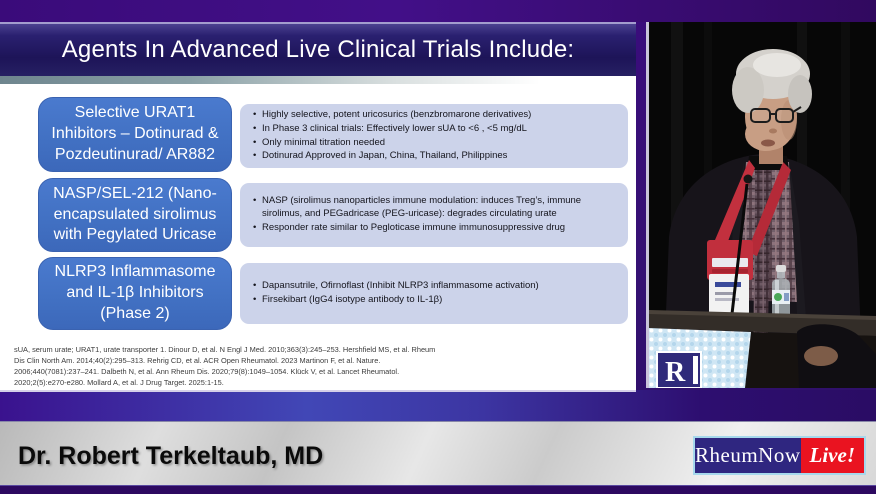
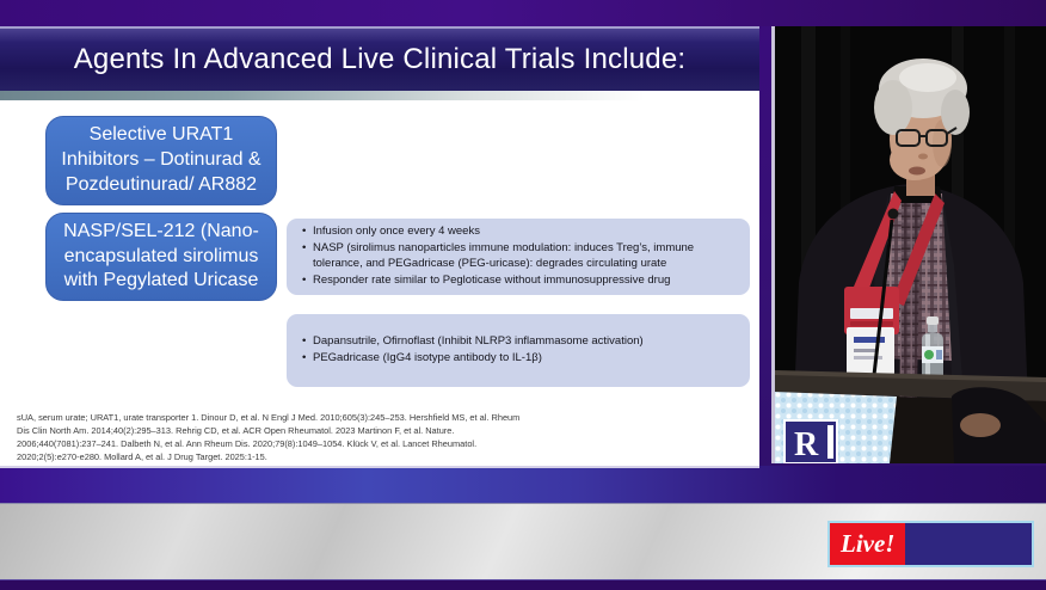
  Agents In Advanced Live Clinical Trials Include:
  Selective URAT1
  Inhibitors – Dotinurad &
  Pozdeutinurad/ AR882
- Highly selective, potent uricosurics (benzbromarone derivatives)
- In Phase 3 clinical trials: Effectively lower sUA to <6 , <5 mg/dL
- Only minimal titration needed
- Dotinurad Approved in Japan, China, Thailand, Philippines
  NASP/SEL-212 (Nano-
  encapsulated sirolimus
  with Pegylated Uricase
+ Infusion only once every 4 weeks
- NASP (sirolimus nanoparticles immune modulation: induces Treg’s, immune sirolimus, and PEGadricase (PEG-uricase): degrades circulating urate
+ NASP (sirolimus nanoparticles immune modulation: induces Treg’s, immune tolerance, and PEGadricase (PEG-uricase): degrades circulating urate
- Responder rate similar to Pegloticase immune immunosuppressive drug
+ Responder rate similar to Pegloticase without immunosuppressive drug
- NLRP3 Inflammasome
- and IL-1β Inhibitors
- (Phase 2)
  Dapansutrile, Ofirnoflast (Inhibit NLRP3 inflammasome activation)
- Firsekibart (IgG4 isotype antibody to IL-1β)
+ PEGadricase (IgG4 isotype antibody to IL-1β)
- sUA, serum urate; URAT1, urate transporter 1. Dinour D, et al. N Engl J Med. 2010;363(3):245–253. Hershfield MS, et al. Rheum Dis Clin North Am. 2014;40(2):295–313. Rehrig CD, et al. ACR Open Rheumatol. 2023 Martinon F, et al. Nature. 2006;440(7081):237–241. Dalbeth N, et al. Ann Rheum Dis. 2020;79(8):1049–1054. Klück V, et al. Lancet Rheumatol. 2020;2(5):e270-e280. Mollard A, et al. J Drug Target. 2025:1-15.
+ sUA, serum urate; URAT1, urate transporter 1. Dinour D, et al. N Engl J Med. 2010;605(3):245–253. Hershfield MS, et al. Rheum Dis Clin North Am. 2014;40(2):295–313. Rehrig CD, et al. ACR Open Rheumatol. 2023 Martinon F, et al. Nature. 2006;440(7081):237–241. Dalbeth N, et al. Ann Rheum Dis. 2020;79(8):1049–1054. Klück V, et al. Lancet Rheumatol. 2020;2(5):e270-e280. Mollard A, et al. J Drug Target. 2025:1-15.
  R
- Dr. Robert Terkeltaub, MD
- RheumNow
  Live!
